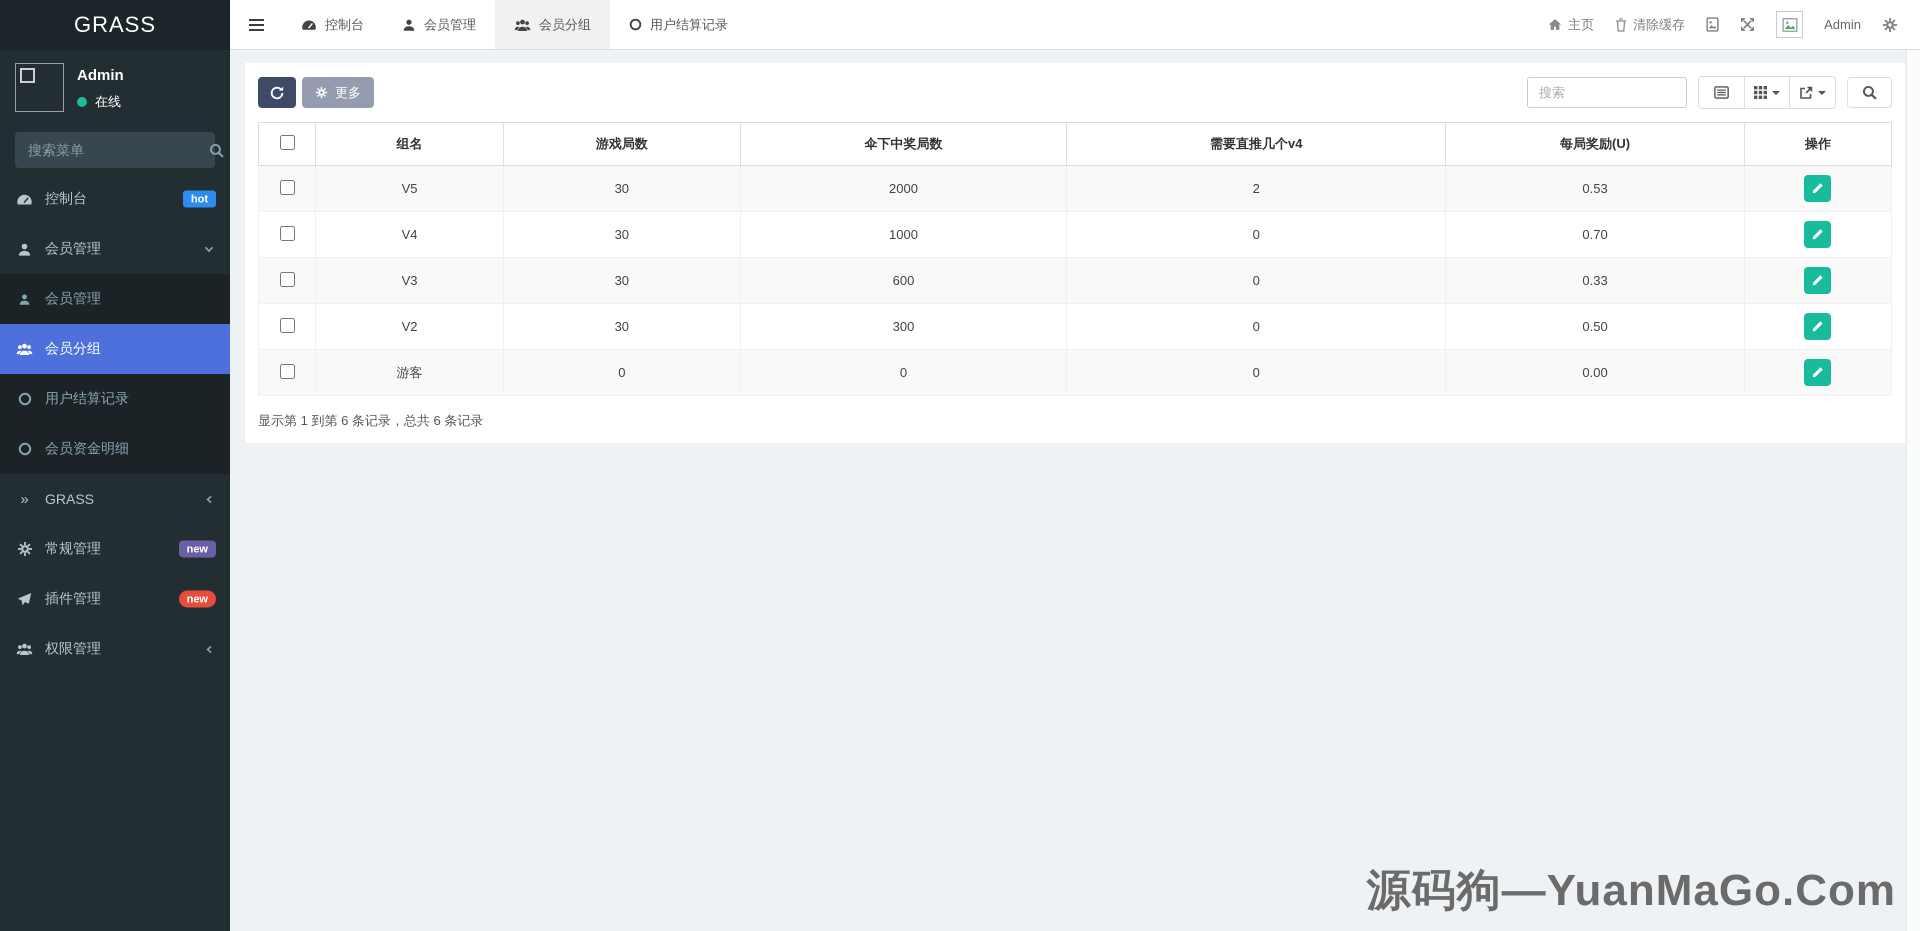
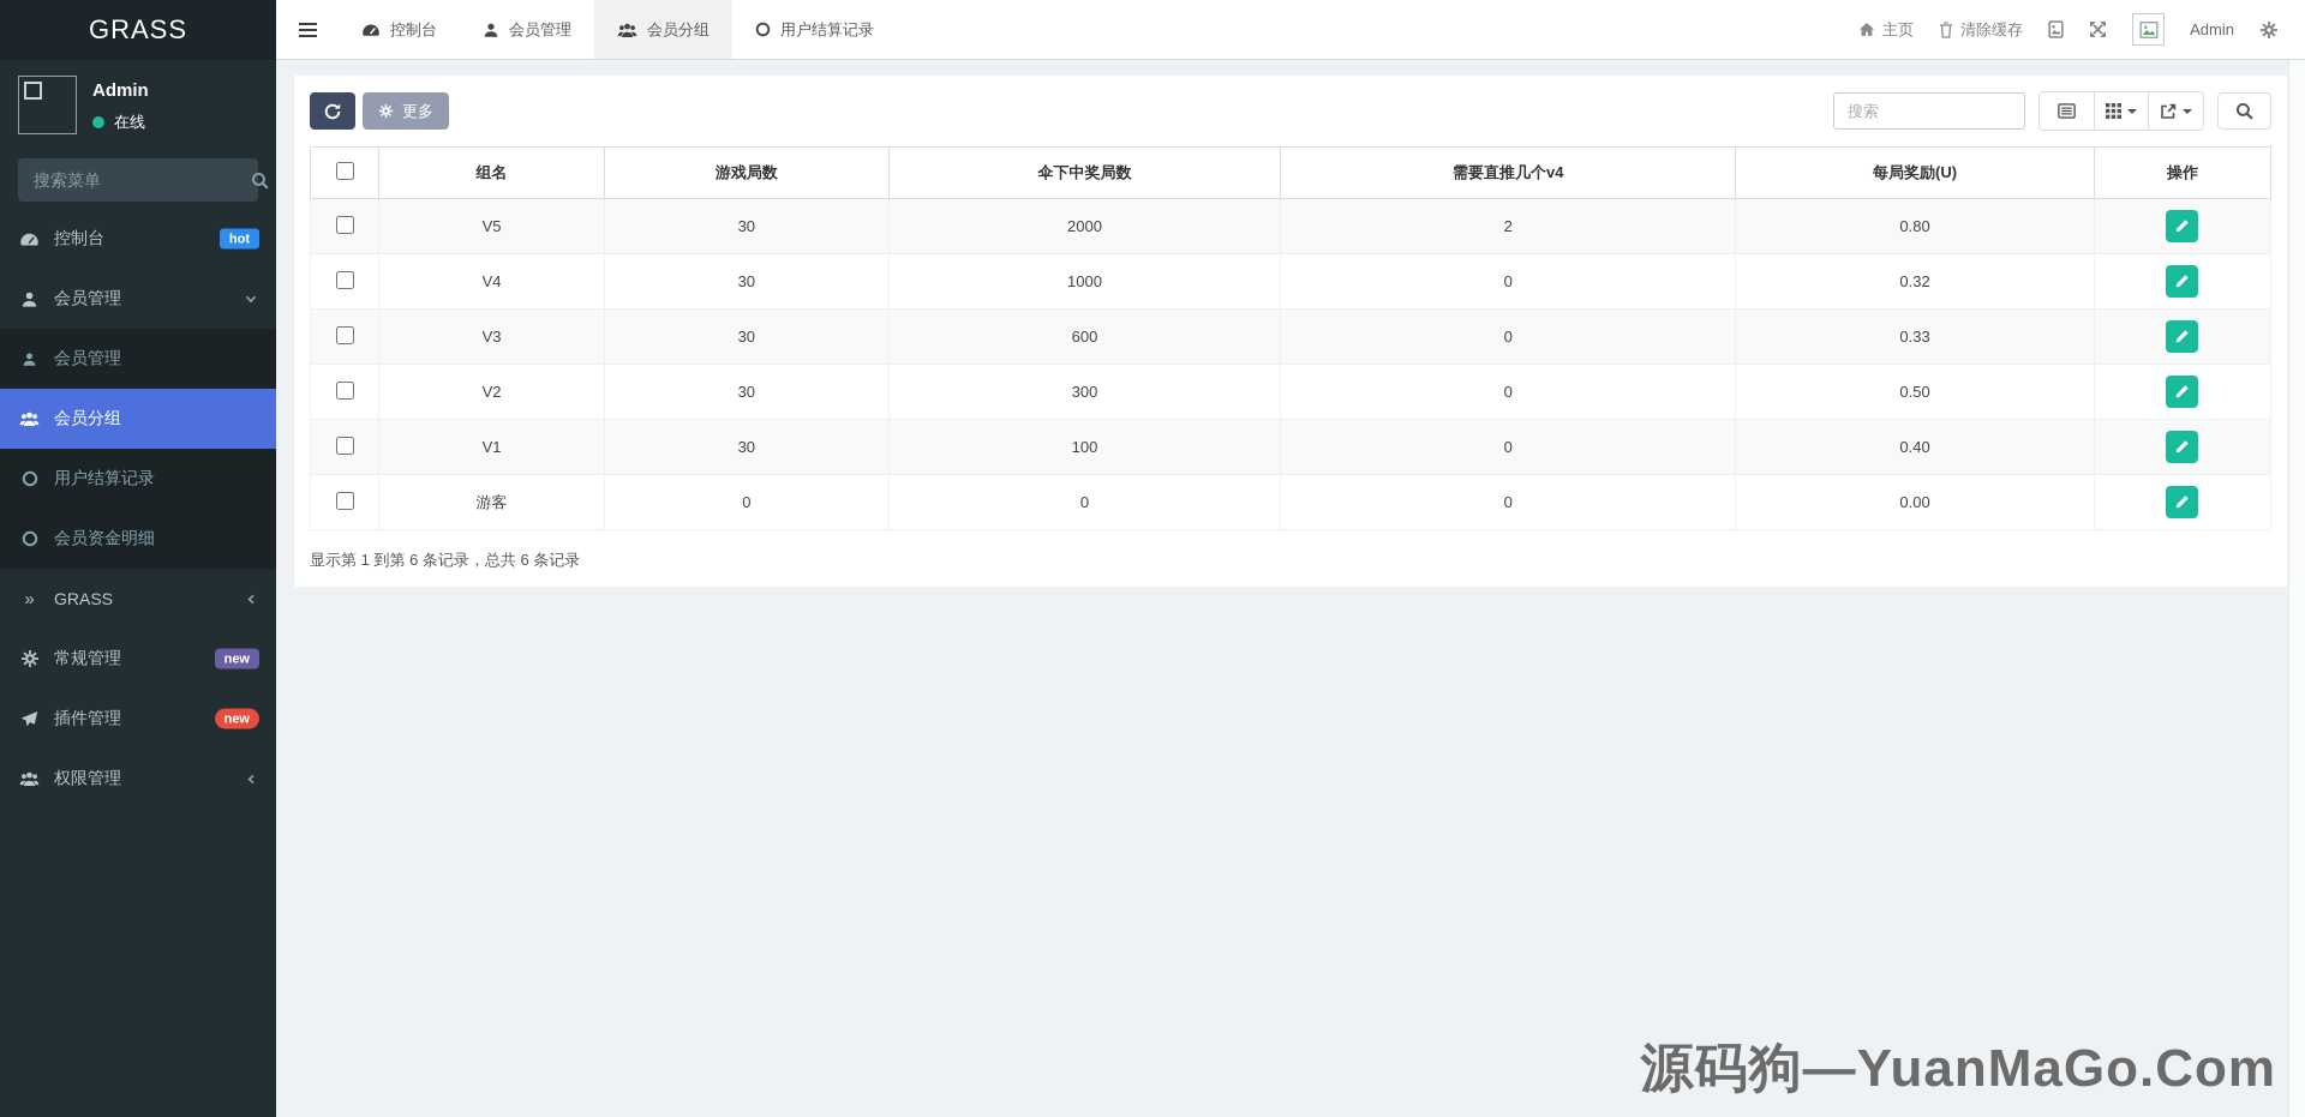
  GRASS
  Admin
  在线
  搜索菜单
  控制台
  hot
  会员管理
  会员管理
  会员分组
  用户结算记录
  会员资金明细
  »
  GRASS
  常规管理
  new
  插件管理
  new
  权限管理
  控制台
  会员管理
  会员分组
  用户结算记录
  主页
  清除缓存
  Admin
  更多
  搜索
  	组名	游戏局数	伞下中奖局数	需要直推几个v4	每局奖励(U)	操作
- 	V5	30	2000	2	0.53
+ 	V5	30	2000	2	0.80
- 	V4	30	1000	0	0.70
+ 	V4	30	1000	0	0.32
  	V3	30	600	0	0.33
  	V2	30	300	0	0.50
+ 	V1	30	100	0	0.40
  	游客	0	0	0	0.00
  显示第 1 到第 6 条记录，总共 6 条记录
  源码狗—YuanMaGo.Com
